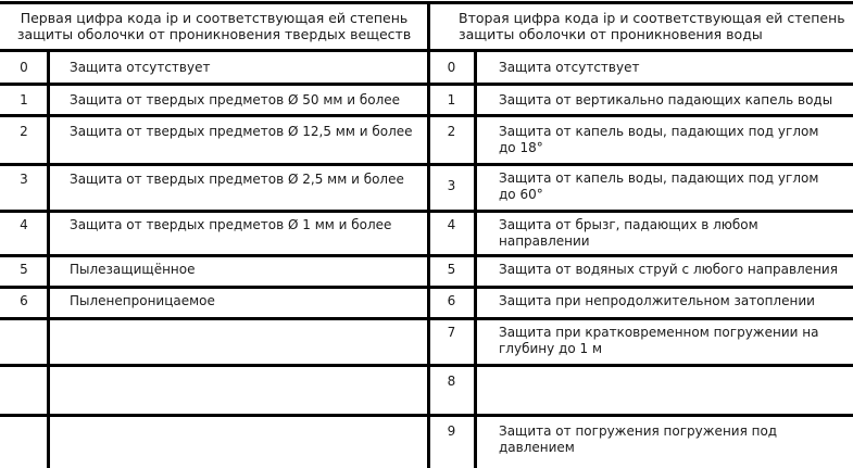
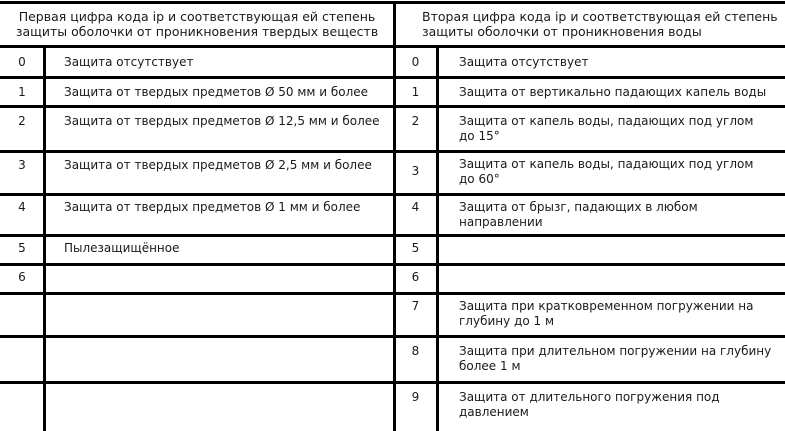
  Первая цифра кода ip и соответствующая ей степень
  защиты оболочки от проникновения твердых веществ
  Вторая цифра кода ip и соответствующая ей степень
  защиты оболочки от проникновения воды
  0
  Защита отсутствует
  1
  Защита от твердых предметов Ø 50 мм и более
  2
  Защита от твердых предметов Ø 12,5 мм и более
  3
  Защита от твердых предметов Ø 2,5 мм и более
  4
  Защита от твердых предметов Ø 1 мм и более
  5
  Пылезащищённое
  6
- Пыленепроницаемое
  0
  Защита отсутствует
  1
  Защита от вертикально падающих капель воды
  2
  Защита от капель воды, падающих под углом
- до 18°
+ до 15°
  3
  Защита от капель воды, падающих под углом
  до 60°
  4
  Защита от брызг, падающих в любом
  направлении
  5
- Защита от водяных струй с любого направления
  6
- Защита при непродолжительном затоплении
  7
  Защита при кратковременном погружении на
  глубину до 1 м
  8
+ Защита при длительном погружении на глубину
+ более 1 м
  9
- Защита от погружения погружения под
+ Защита от длительного погружения под
  давлением
